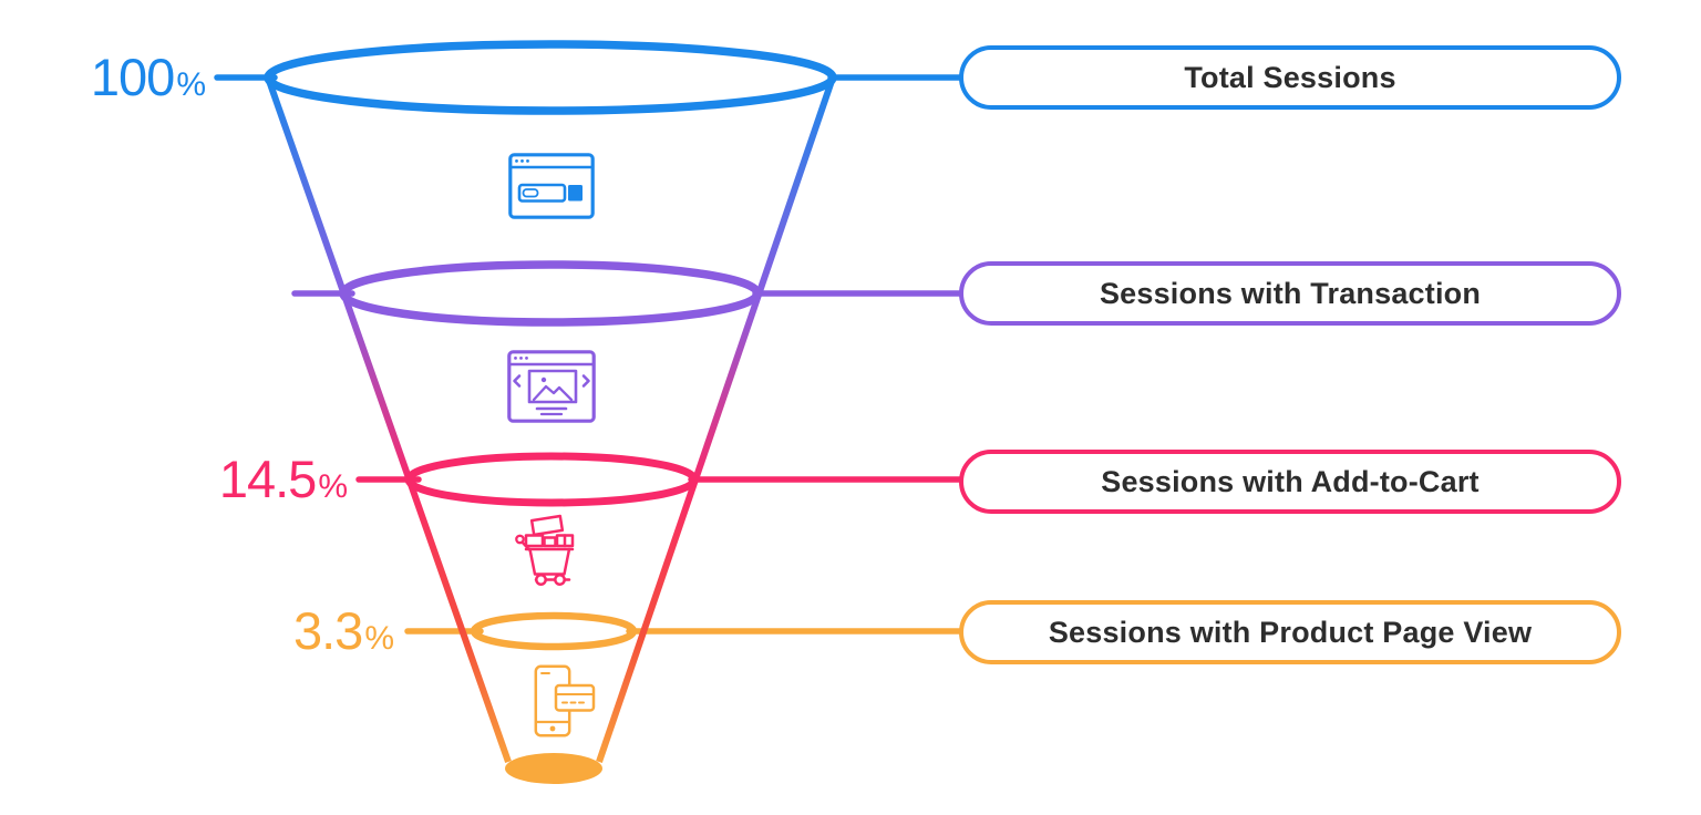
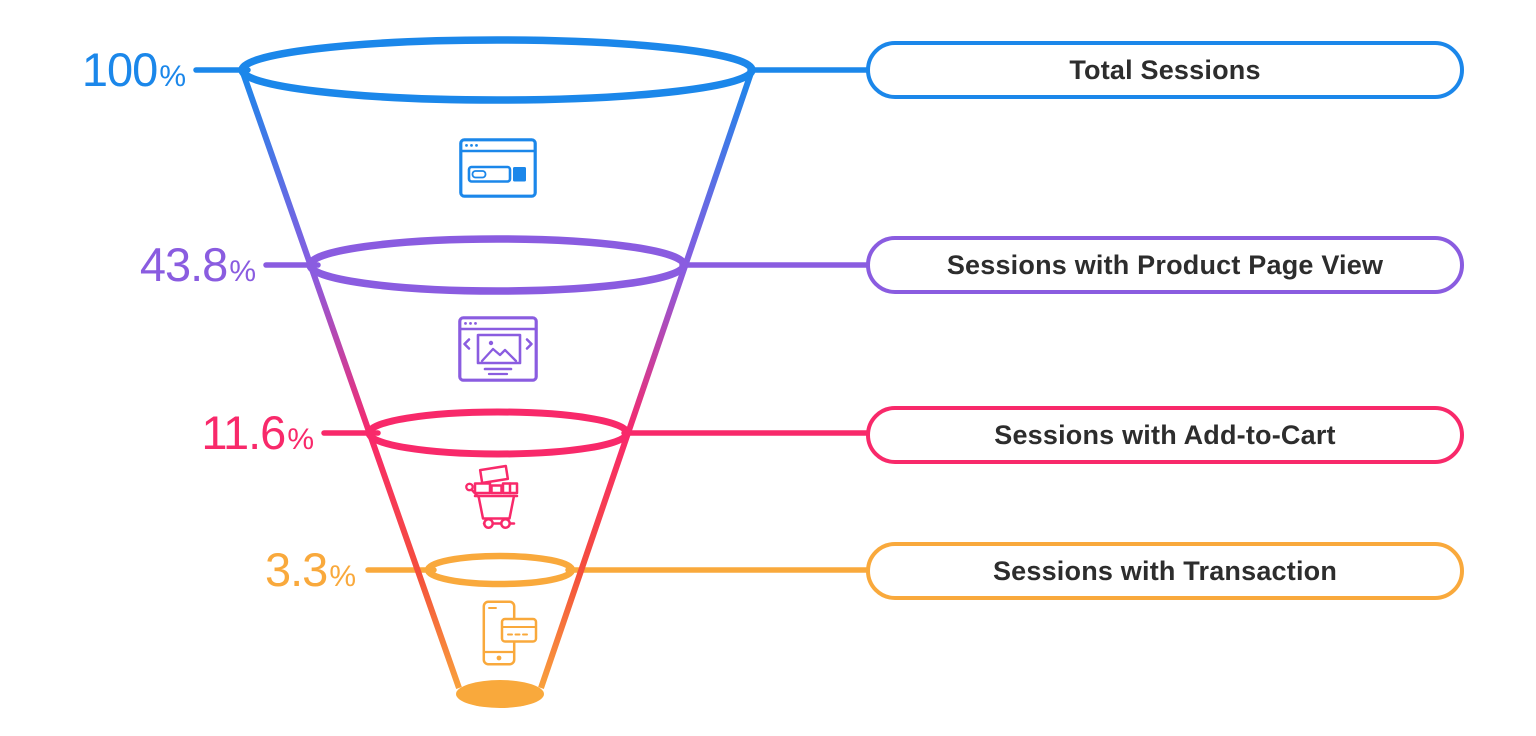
  100%
+ 43.8%
- 14.5%
+ 11.6%
  3.3%
  Total Sessions
- Sessions with Transaction
+ Sessions with Product Page View
  Sessions with Add-to-Cart
- Sessions with Product Page View
+ Sessions with Transaction
